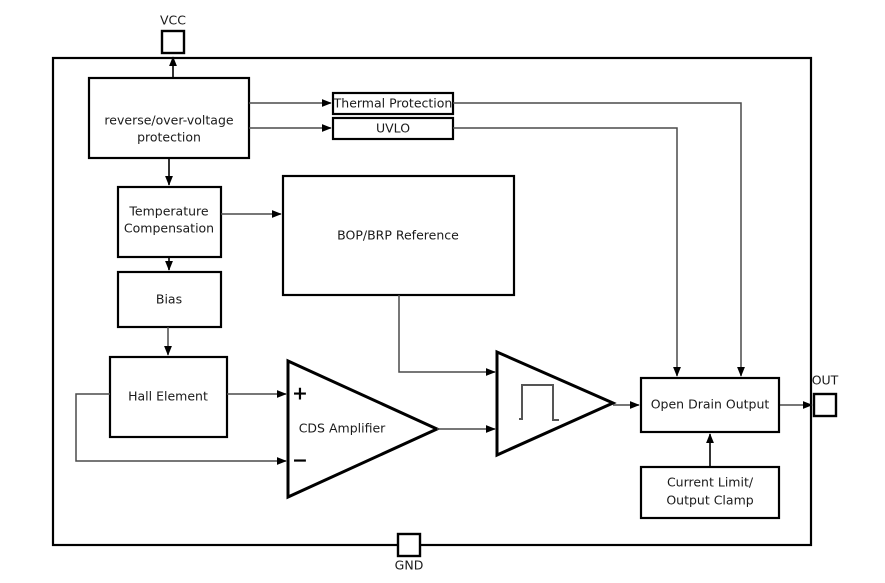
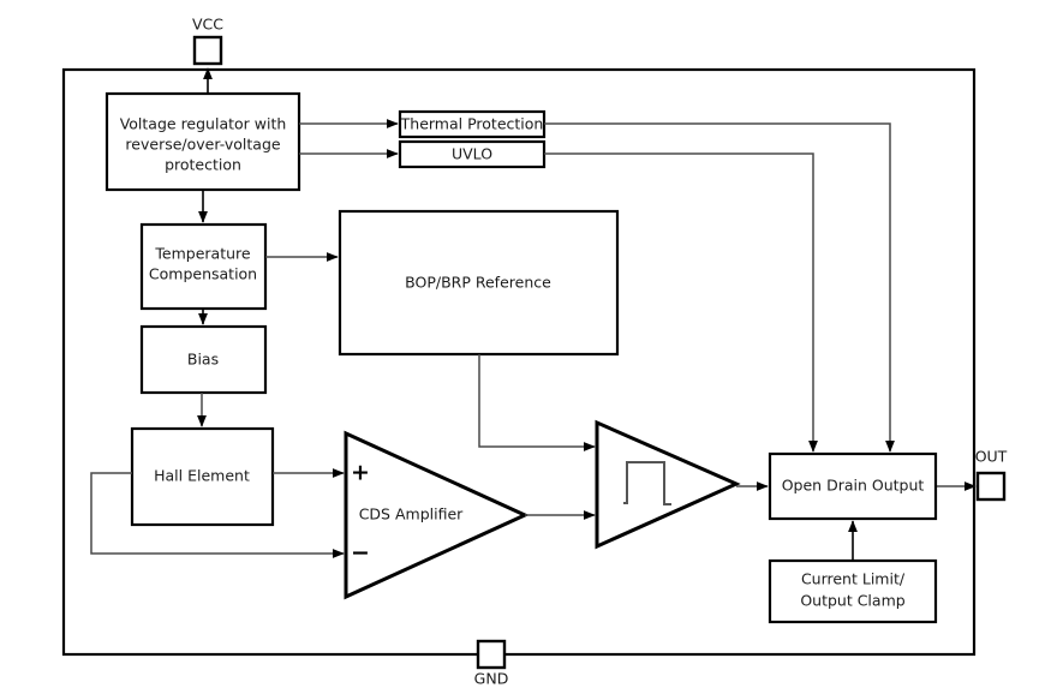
  VCC
  GND
  OUT
+ Voltage regulator with
  reverse/over-voltage
  protection
  Thermal Protection
  UVLO
  Temperature
  Compensation
  BOP/BRP Reference
  Bias
  Hall Element
  CDS Amplifier
  +
  −
  Open Drain Output
  Current Limit/
  Output Clamp
